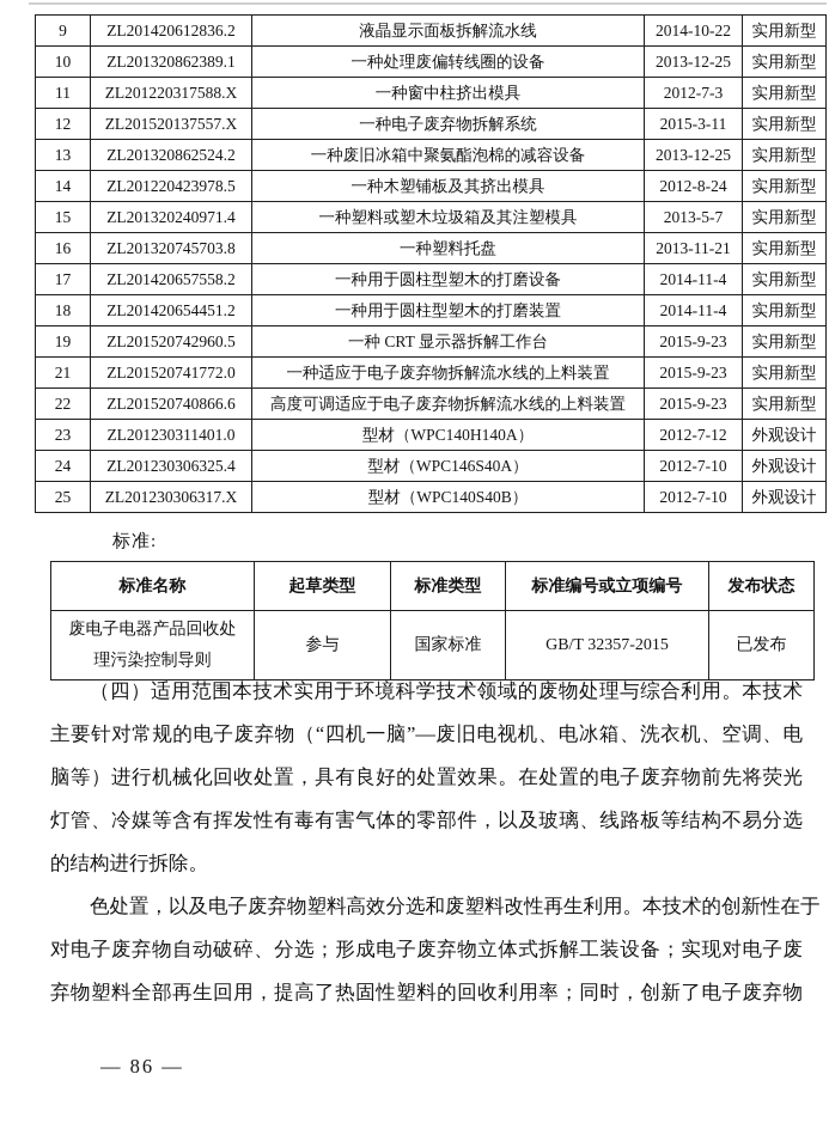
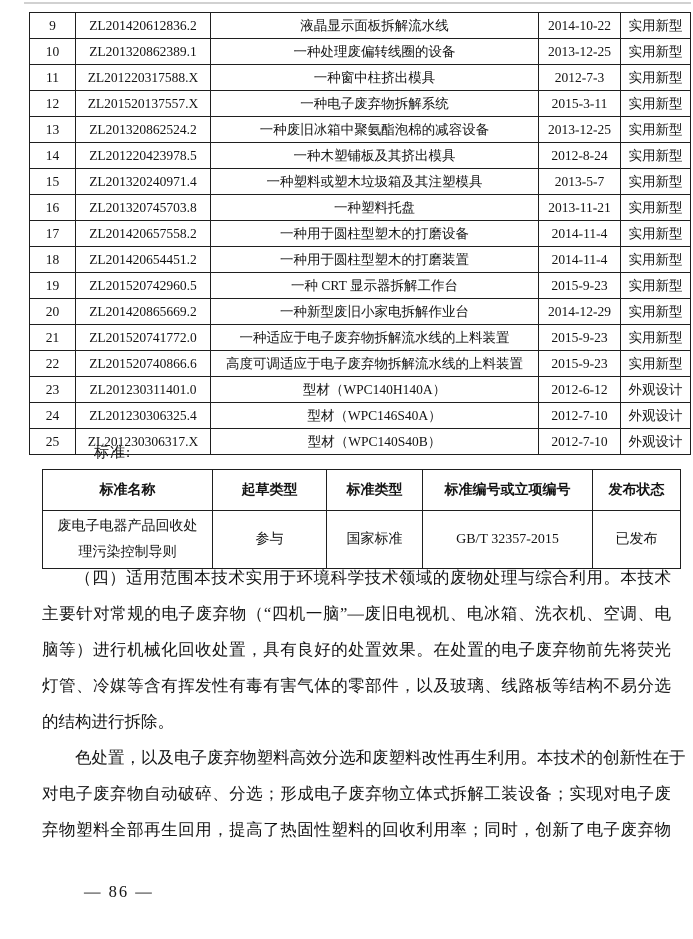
  9	ZL201420612836.2	液晶显示面板拆解流水线	2014-10-22	实用新型
  10	ZL201320862389.1	一种处理废偏转线圈的设备	2013-12-25	实用新型
  11	ZL201220317588.X	一种窗中柱挤出模具	2012-7-3	实用新型
  12	ZL201520137557.X	一种电子废弃物拆解系统	2015-3-11	实用新型
  13	ZL201320862524.2	一种废旧冰箱中聚氨酯泡棉的减容设备	2013-12-25	实用新型
  14	ZL201220423978.5	一种木塑铺板及其挤出模具	2012-8-24	实用新型
  15	ZL201320240971.4	一种塑料或塑木垃圾箱及其注塑模具	2013-5-7	实用新型
  16	ZL201320745703.8	一种塑料托盘	2013-11-21	实用新型
  17	ZL201420657558.2	一种用于圆柱型塑木的打磨设备	2014-11-4	实用新型
  18	ZL201420654451.2	一种用于圆柱型塑木的打磨装置	2014-11-4	实用新型
  19	ZL201520742960.5	一种 CRT 显示器拆解工作台	2015-9-23	实用新型
+ 20	ZL201420865669.2	一种新型废旧小家电拆解作业台	2014-12-29	实用新型
  21	ZL201520741772.0	一种适应于电子废弃物拆解流水线的上料装置	2015-9-23	实用新型
  22	ZL201520740866.6	高度可调适应于电子废弃物拆解流水线的上料装置	2015-9-23	实用新型
- 23	ZL201230311401.0	型材（WPC140H140A）	2012-7-12	外观设计
+ 23	ZL201230311401.0	型材（WPC140H140A）	2012-6-12	外观设计
  24	ZL201230306325.4	型材（WPC146S40A）	2012-7-10	外观设计
  25	ZL201230306317.X	型材（WPC140S40B）	2012-7-10	外观设计
  标准:
  标准名称	起草类型	标准类型	标准编号或立项编号	发布状态
  废电子电器产品回收处 理污染控制导则	参与	国家标准	GB/T 32357-2015	已发布
  （四）适用范围本技术实用于环境科学技术领域的废物处理与综合利用。本技术
  主要针对常规的电子废弃物（“四机一脑”—废旧电视机、电冰箱、洗衣机、空调、电
  脑等）进行机械化回收处置，具有良好的处置效果。在处置的电子废弃物前先将荧光
  灯管、冷媒等含有挥发性有毒有害气体的零部件，以及玻璃、线路板等结构不易分选
  的结构进行拆除。
  色处置，以及电子废弃物塑料高效分选和废塑料改性再生利用。本技术的创新性在于
  对电子废弃物自动破碎、分选；形成电子废弃物立体式拆解工装设备；实现对电子废
  弃物塑料全部再生回用，提高了热固性塑料的回收利用率；同时，创新了电子废弃物
  — 86 —
